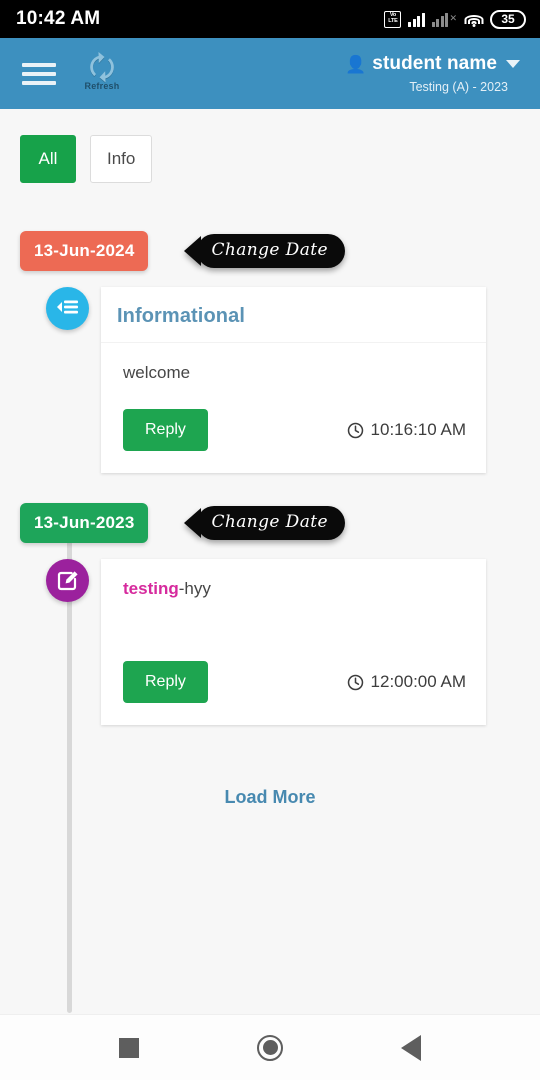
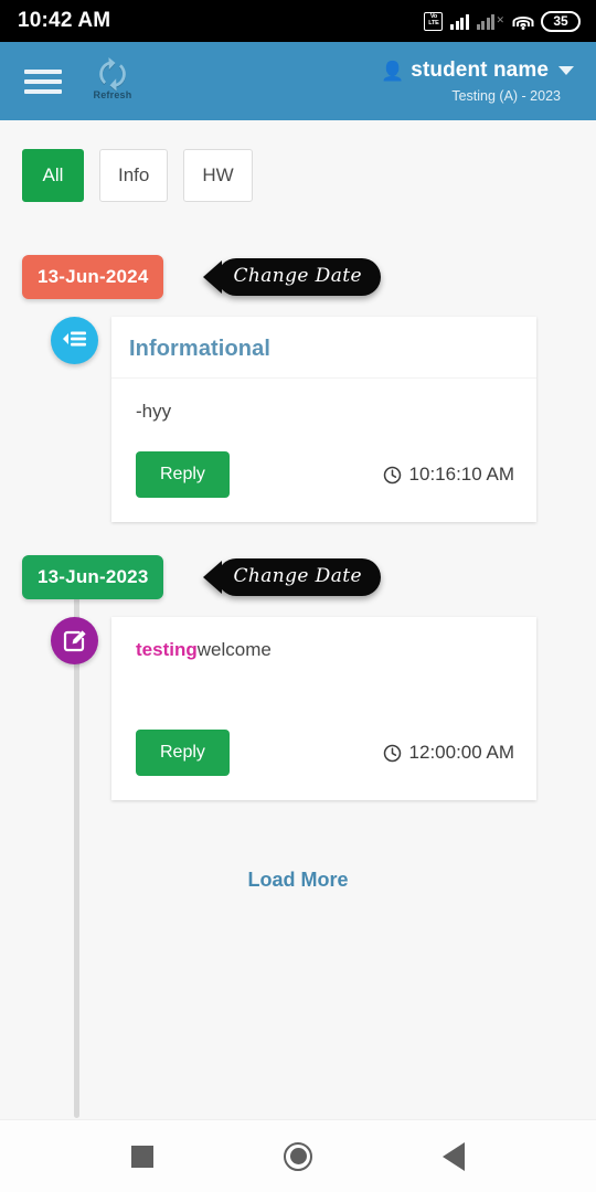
  10:42 AM
  ✕
  35
  🗘
  Refresh
  👤
  student name
  Testing (A) - 2023
  All
  Info
+ HW
  13-Jun-2024
  Change Date
  Informational
- welcome
+ -hyy
  Reply
  10:16:10 AM
  13-Jun-2023
  Change Date
- testing-hyy
+ testingwelcome
  Reply
  12:00:00 AM
  Load More
